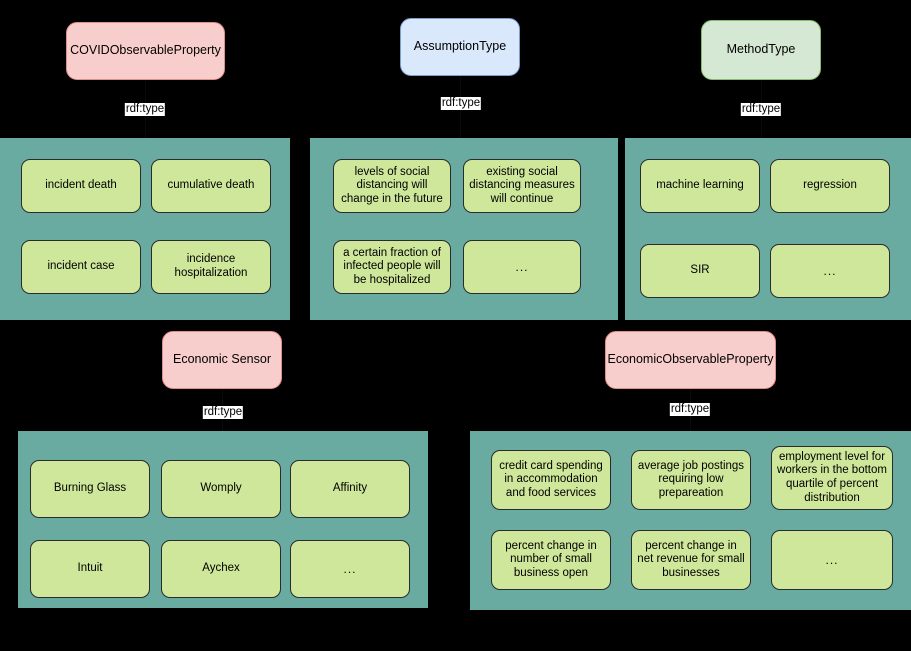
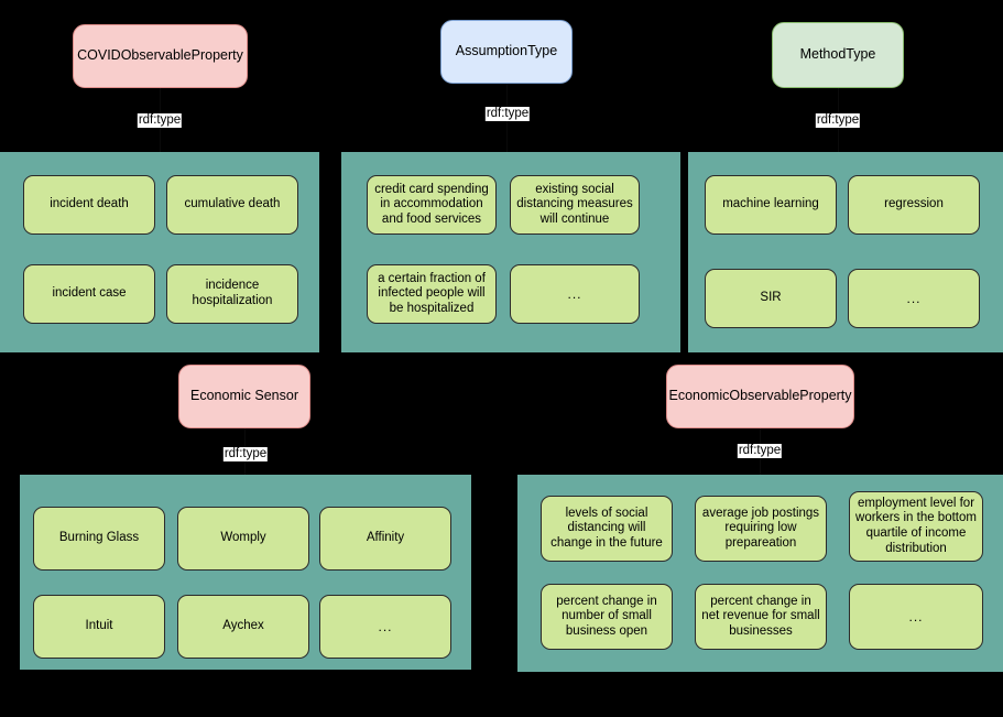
  COVIDObservableProperty
  rdf:type
  incident death
  cumulative death
  incident case
  incidence hospitalization
  AssumptionType
  rdf:type
- levels of social distancing will change in the future
+ credit card spending in accommodation and food services
  existing social distancing measures will continue
  a certain fraction of infected people will be hospitalized
  ...
  MethodType
  rdf:type
  machine learning
  regression
  SIR
  ...
  Economic Sensor
  rdf:type
  Burning Glass
  Womply
  Affinity
  Intuit
  Aychex
  ...
  EconomicObservableProperty
  rdf:type
- credit card spending in accommodation and food services
+ levels of social distancing will change in the future
  average job postings requiring low prepareation
- employment level for workers in the bottom quartile of percent distribution
+ employment level for workers in the bottom quartile of income distribution
  percent change in number of small business open
  percent change in net revenue for small businesses
  ...
